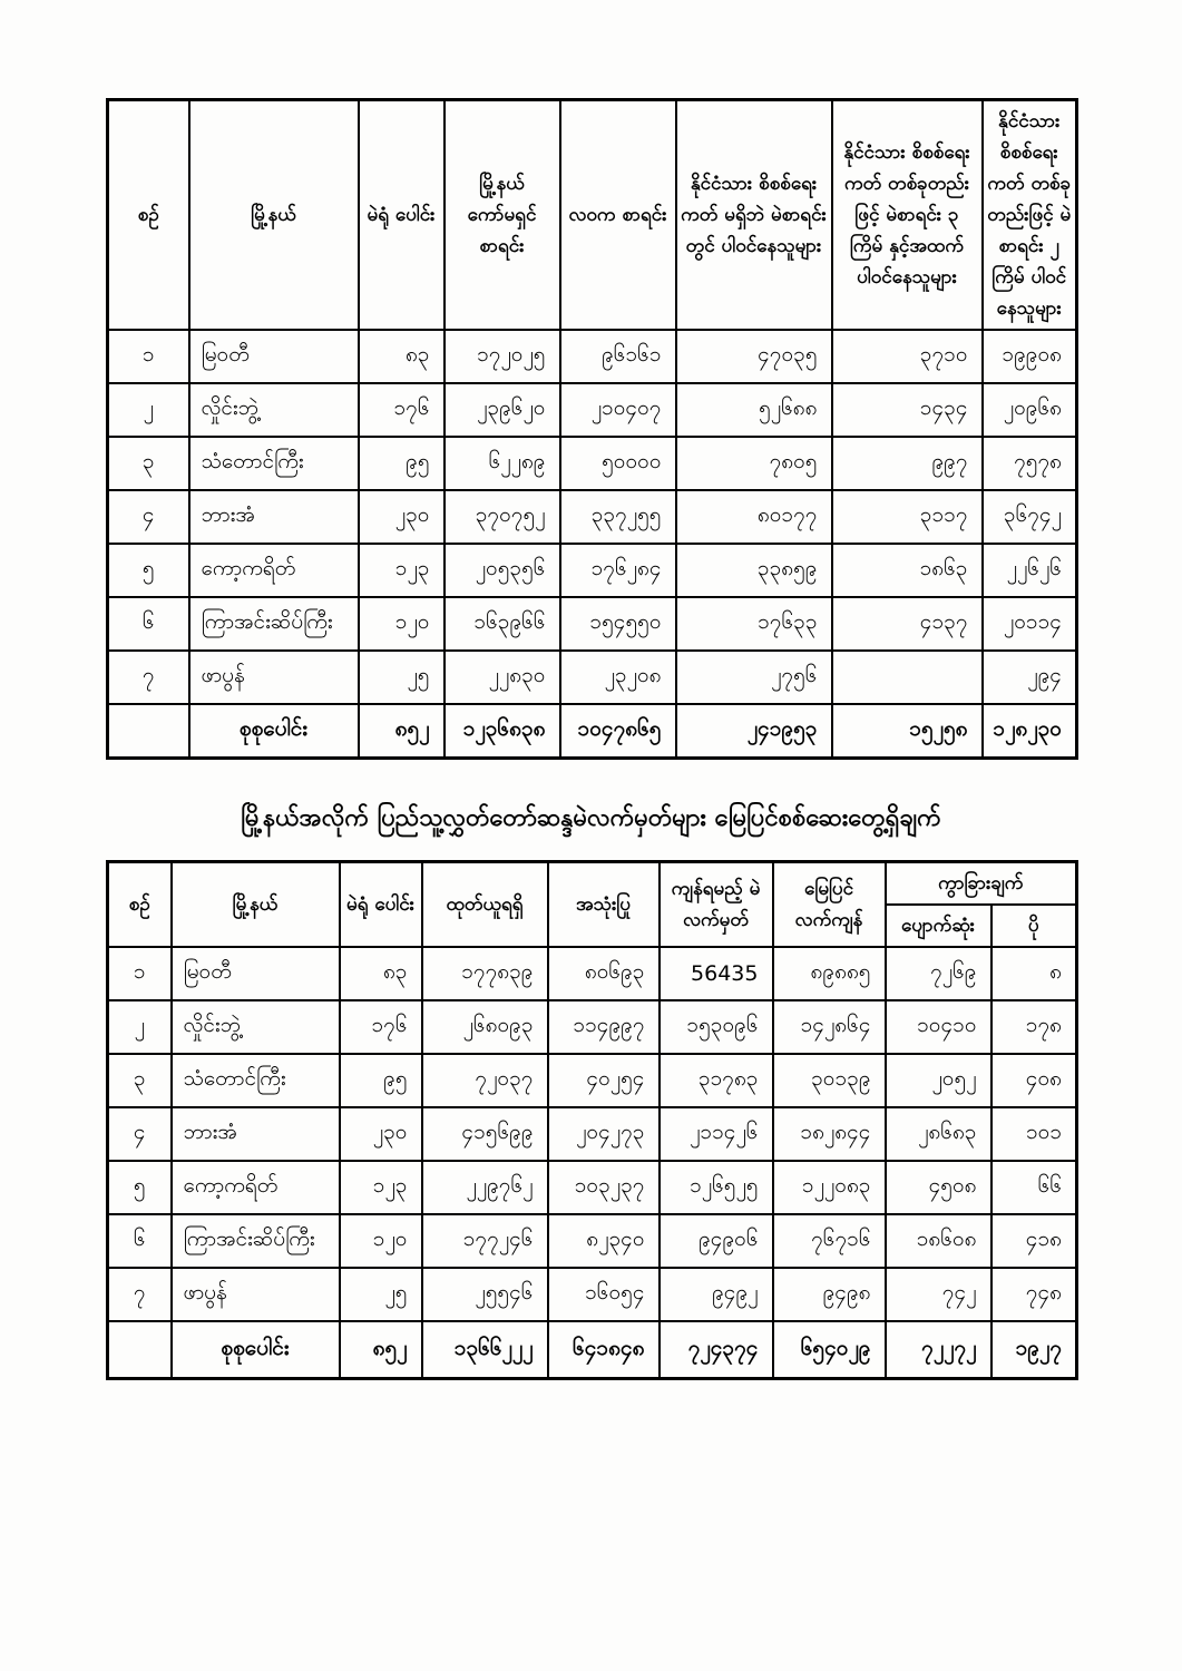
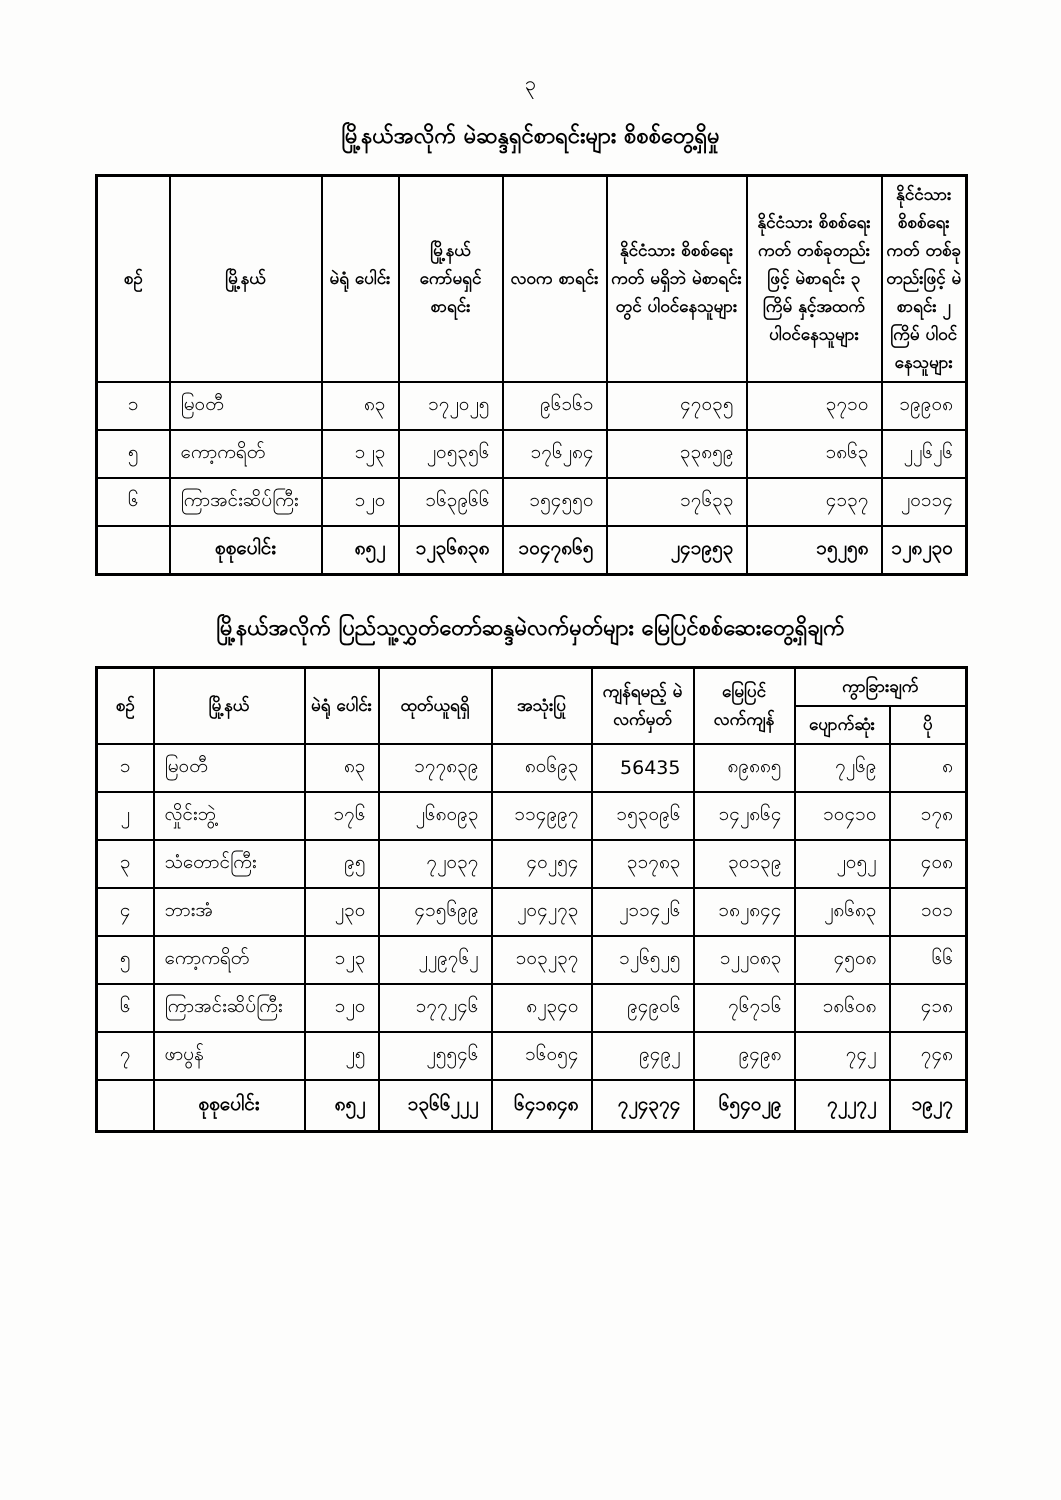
+ ၃
+ မြို့နယ်အလိုက် မဲဆန္ဒရှင်စာရင်းများ စိစစ်တွေ့ရှိမှု
  စဉ်	မြို့နယ်	မဲရုံ ပေါင်း	မြို့နယ် ကော်မရှင် စာရင်း	လဝက စာရင်း	နိုင်ငံသား စိစစ်ရေးကတ် မရှိဘဲ မဲစာရင်းတွင် ပါဝင်နေသူများ	နိုင်ငံသား စိစစ်ရေးကတ် တစ်ခုတည်းဖြင့် မဲစာရင်း ၃ ကြိမ် နှင့်အထက် ပါဝင်နေသူများ	နိုင်ငံသား စိစစ်ရေးကတ် တစ်ခုတည်းဖြင့် မဲစာရင်း ၂ ကြိမ် ပါဝင်နေသူများ
  ၁	မြဝတီ	၈၃	၁၇၂၀၂၅	၉၆၁၆၁	၄၇၀၃၅	၃၇၁၀	၁၉၉၀၈
- ၂	လှိုင်းဘွဲ့	၁၇၆	၂၃၉၆၂၀	၂၁၀၄၀၇	၅၂၆၈၈	၁၄၃၄	၂၀၉၆၈
- ၃	သံတောင်ကြီး	၉၅	၆၂၂၈၉	၅၀၀၀၀	၇၈၀၅	၉၉၇	၇၅၇၈
- ၄	ဘားအံ	၂၃၀	၃၇၀၇၅၂	၃၃၇၂၅၅	၈၀၁၇၇	၃၁၁၇	၃၆၇၄၂
  ၅	ကော့ကရိတ်	၁၂၃	၂၀၅၃၅၆	၁၇၆၂၈၄	၃၃၈၅၉	၁၈၆၃	၂၂၆၂၆
  ၆	ကြာအင်းဆိပ်ကြီး	၁၂၀	၁၆၃၉၆၆	၁၅၄၅၅၀	၁၇၆၃၃	၄၁၃၇	၂၀၁၁၄
- ၇	ဖာပွန်	၂၅	၂၂၈၃၀	၂၃၂၀၈	၂၇၅၆		၂၉၄
  	စုစုပေါင်း	၈၅၂	၁၂၃၆၈၃၈	၁၀၄၇၈၆၅	၂၄၁၉၅၃	၁၅၂၅၈	၁၂၈၂၃၀
  မြို့နယ်အလိုက် ပြည်သူ့လွှတ်တော်ဆန္ဒမဲလက်မှတ်များ မြေပြင်စစ်ဆေးတွေ့ရှိချက်
  စဉ်	မြို့နယ်	မဲရုံ ပေါင်း	ထုတ်ယူရရှိ	အသုံးပြု	ကျန်ရမည့် မဲလက်မှတ်	မြေပြင် လက်ကျန်	ကွာခြားချက်
  ပျောက်ဆုံး	ပို
  ၁	မြဝတီ	၈၃	၁၇၇၈၃၉	၈၀၆၉၃	56435	၈၉၈၈၅	၇၂၆၉	၈
  ၂	လှိုင်းဘွဲ့	၁၇၆	၂၆၈၀၉၃	၁၁၄၉၉၇	၁၅၃၀၉၆	၁၄၂၈၆၄	၁၀၄၁၀	၁၇၈
  ၃	သံတောင်ကြီး	၉၅	၇၂၀၃၇	၄၀၂၅၄	၃၁၇၈၃	၃၀၁၃၉	၂၀၅၂	၄၀၈
  ၄	ဘားအံ	၂၃၀	၄၁၅၆၉၉	၂၀၄၂၇၃	၂၁၁၄၂၆	၁၈၂၈၄၄	၂၈၆၈၃	၁၀၁
  ၅	ကော့ကရိတ်	၁၂၃	၂၂၉၇၆၂	၁၀၃၂၃၇	၁၂၆၅၂၅	၁၂၂၀၈၃	၄၅၀၈	၆၆
  ၆	ကြာအင်းဆိပ်ကြီး	၁၂၀	၁၇၇၂၄၆	၈၂၃၄၀	၉၄၉၀၆	၇၆၇၁၆	၁၈၆၀၈	၄၁၈
  ၇	ဖာပွန်	၂၅	၂၅၅၄၆	၁၆၀၅၄	၉၄၉၂	၉၄၉၈	၇၄၂	၇၄၈
  	စုစုပေါင်း	၈၅၂	၁၃၆၆၂၂၂	၆၄၁၈၄၈	၇၂၄၃၇၄	၆၅၄၀၂၉	၇၂၂၇၂	၁၉၂၇
